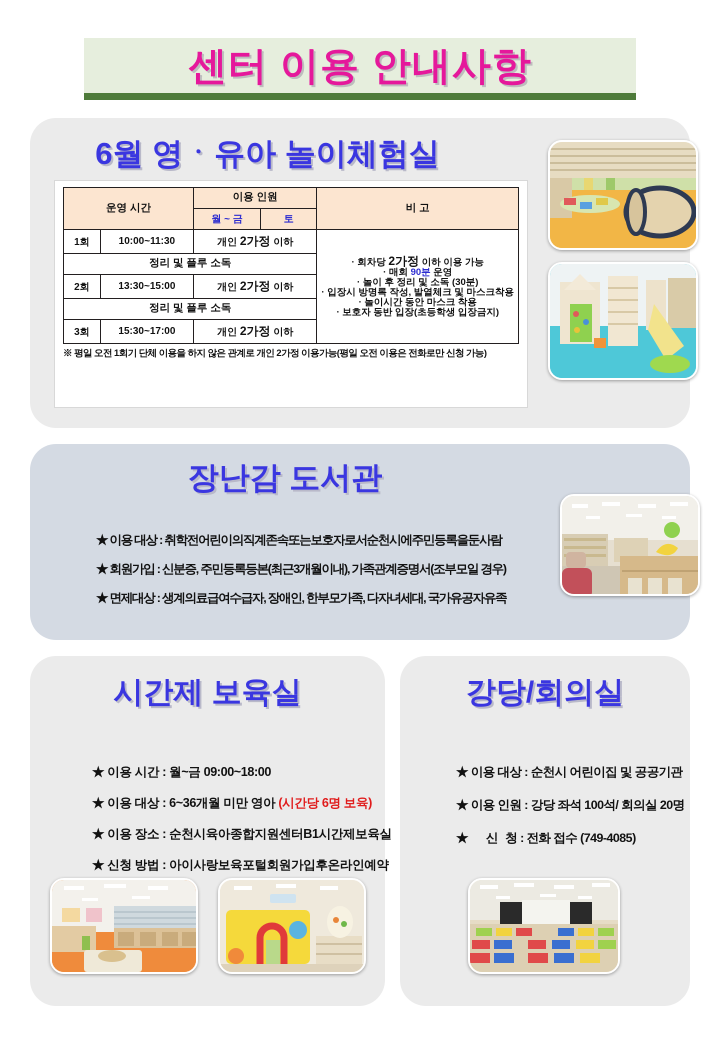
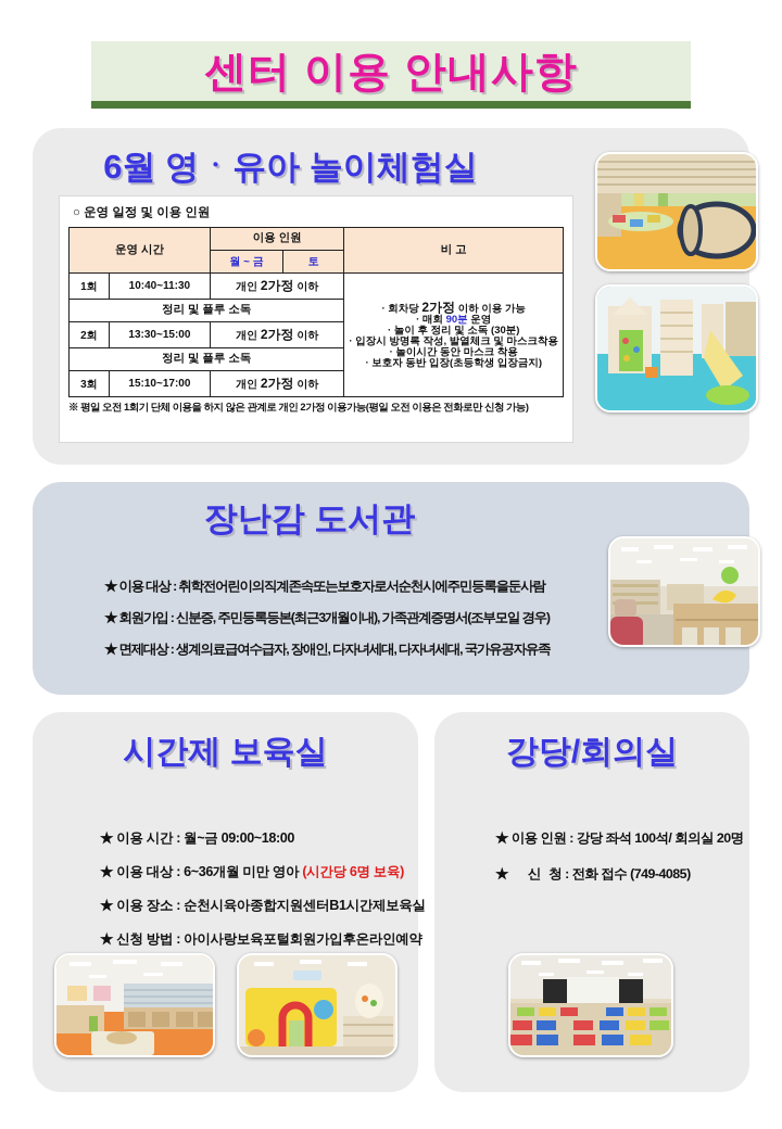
  센터 이용 안내사항
  6월 영ㆍ유아 놀이체험실
+ ○ 운영 일정 및 이용 인원
  운영 시간	이용 인원	비 고
  월 ~ 금	토
- 1회	10:00~11:30	개인 2가정 이하	· 회차당 2가정 이하 이용 가능· 매회 90분 운영· 놀이 후 정리 및 소독 (30분)· 입장시 방명록 작성, 발열체크 및 마스크착용· 놀이시간 동안 마스크 착용· 보호자 동반 입장(초등학생 입장금지)
+ 1회	10:40~11:30	개인 2가정 이하	· 회차당 2가정 이하 이용 가능· 매회 90분 운영· 놀이 후 정리 및 소독 (30분)· 입장시 방명록 작성, 발열체크 및 마스크착용· 놀이시간 동안 마스크 착용· 보호자 동반 입장(초등학생 입장금지)
  정리 및 플루 소독
  2회	13:30~15:00	개인 2가정 이하
  정리 및 플루 소독
- 3회	15:30~17:00	개인 2가정 이하
+ 3회	15:10~17:00	개인 2가정 이하
  ※ 평일 오전 1회기 단체 이용을 하지 않은 관계로 개인 2가정 이용가능(평일 오전 이용은 전화로만 신청 가능)
  장난감 도서관
  ★ 이용 대상 : 취학전어린이의직계존속또는보호자로서순천시에주민등록을둔사람
  ★ 회원가입 : 신분증, 주민등록등본(최근3개월이내), 가족관계증명서(조부모일 경우)
- ★ 면제대상 : 생계의료급여수급자, 장애인, 한부모가족, 다자녀세대, 국가유공자유족
+ ★ 면제대상 : 생계의료급여수급자, 장애인, 다자녀세대, 다자녀세대, 국가유공자유족
  시간제 보육실
  ★ 이용 시간 : 월~금 09:00~18:00
  ★ 이용 대상 : 6~36개월 미만 영아 (시간당 6명 보육)
  ★ 이용 장소 : 순천시육아종합지원센터B1시간제보육실
  ★ 신청 방법 : 아이사랑보육포털회원가입후온라인예약
  강당/회의실
- ★ 이용 대상 : 순천시 어린이집 및 공공기관
  ★ 이용 인원 : 강당 좌석 100석/ 회의실 20명
  ★ 신청 : 전화 접수 (749-4085)
